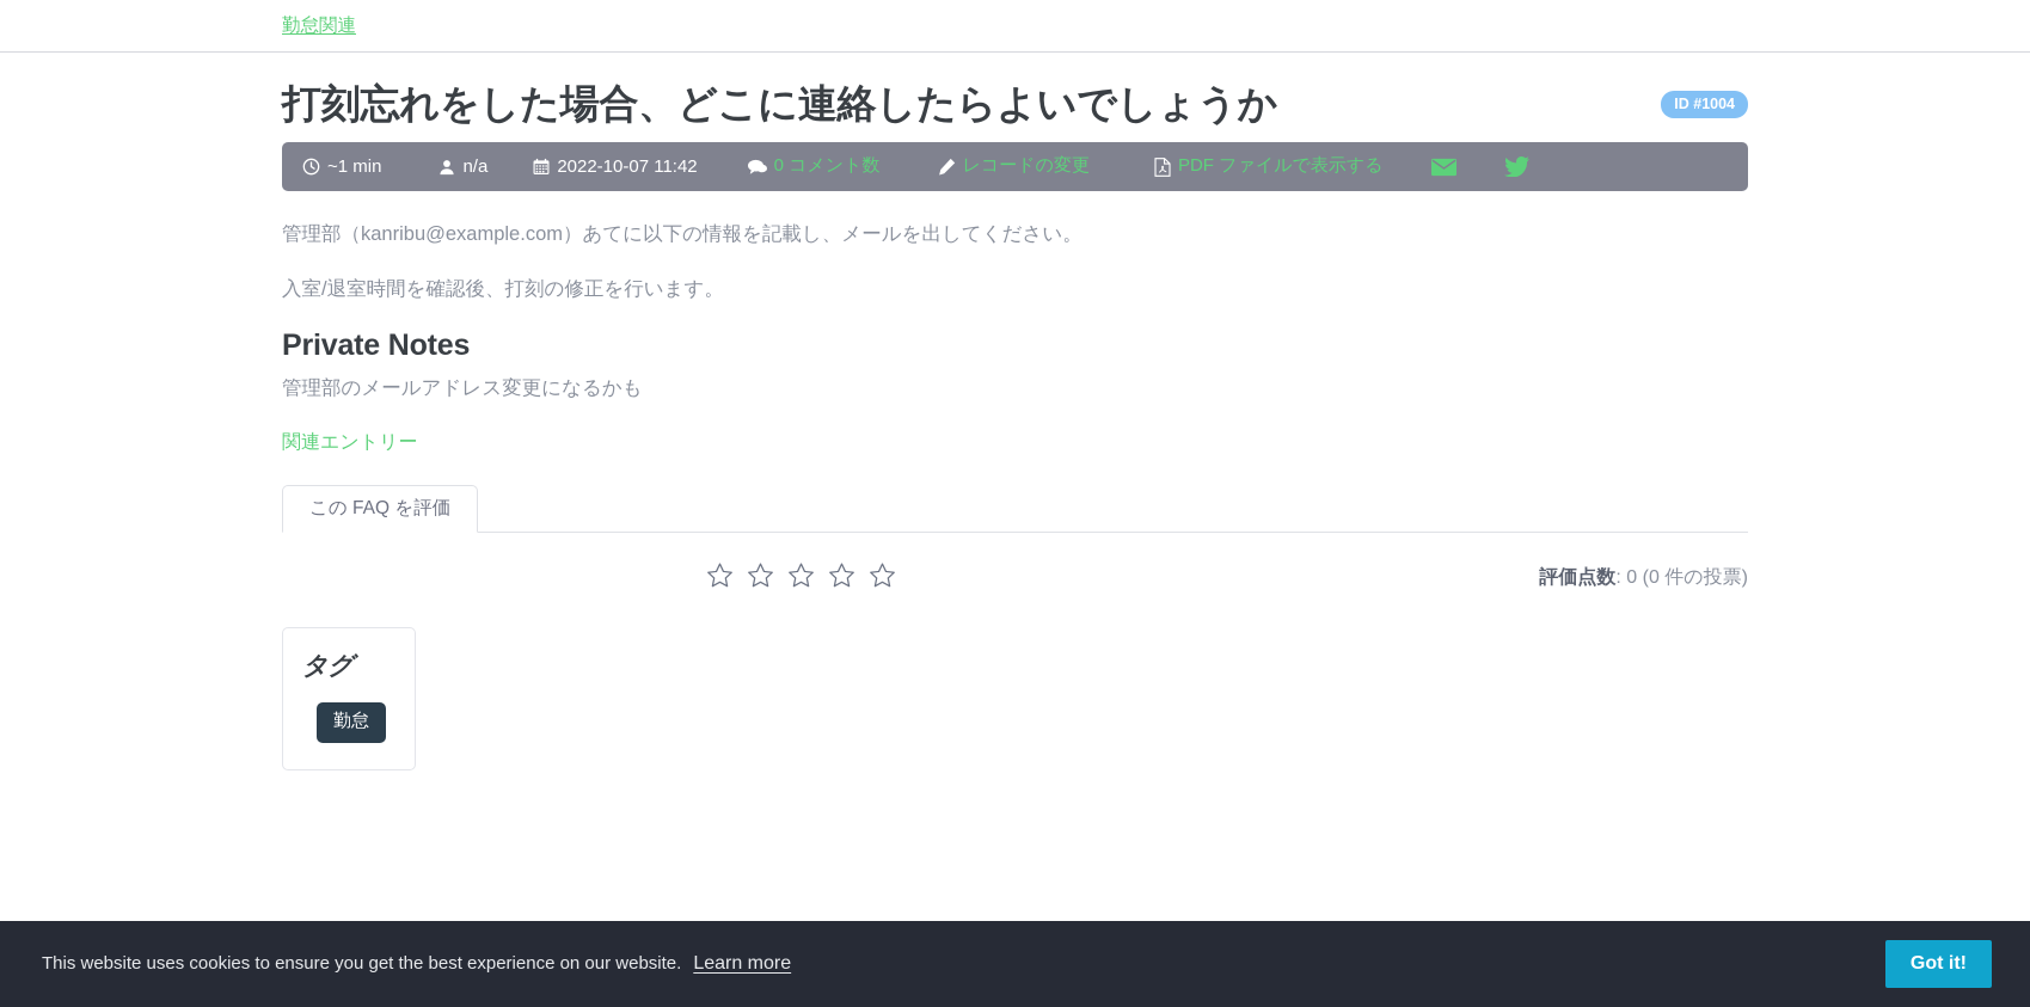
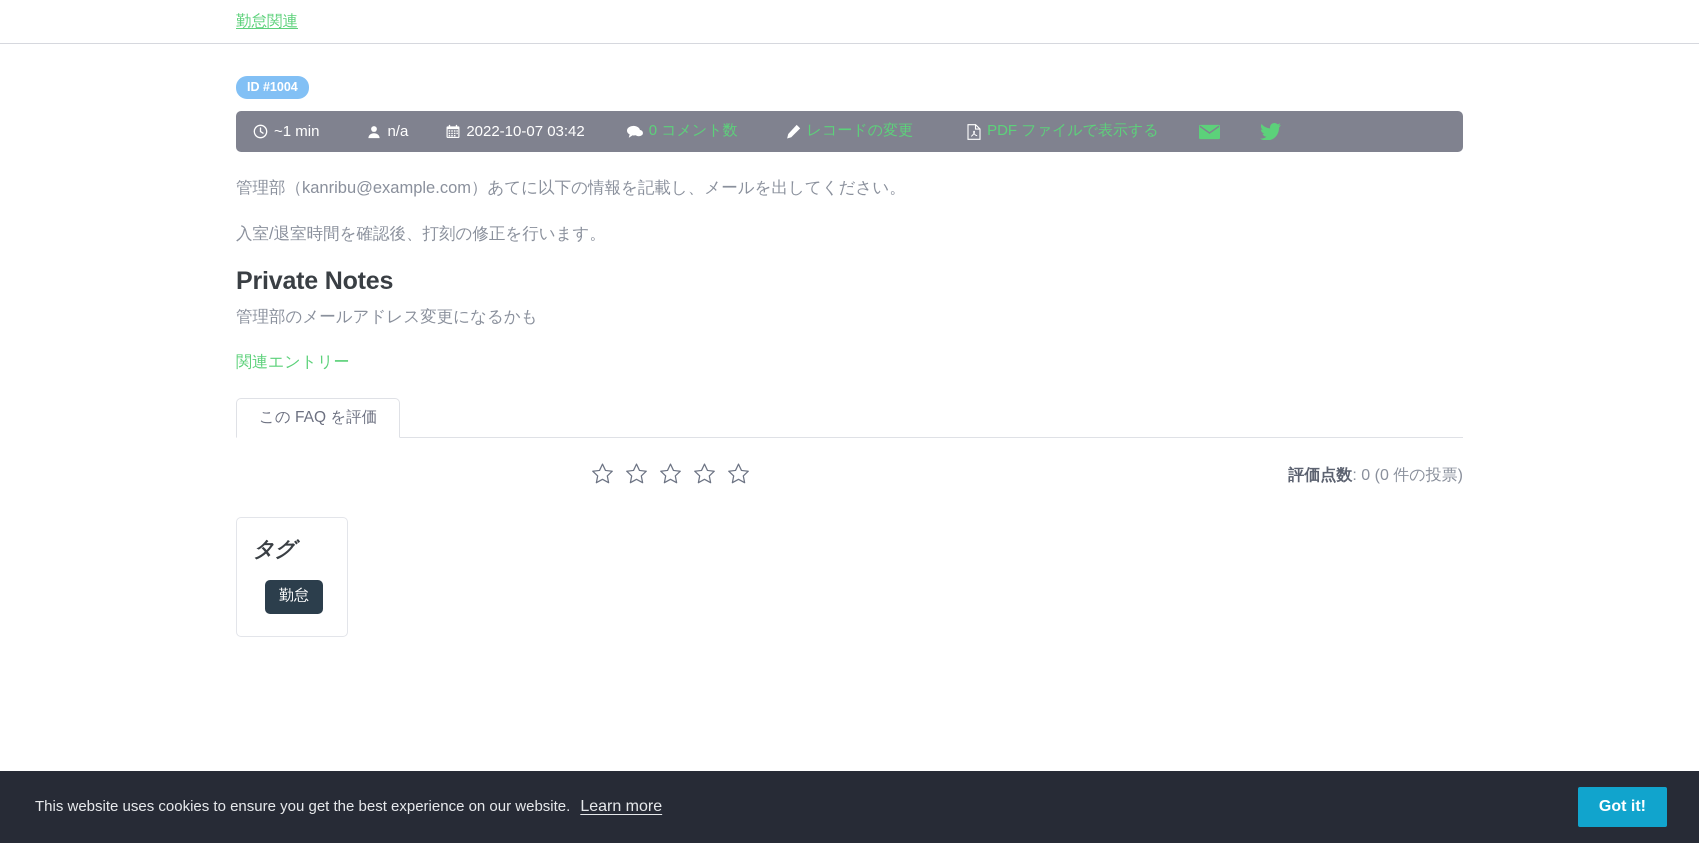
  勤怠関連
- 打刻忘れをした場合、どこに連絡したらよいでしょうか
  ID #1004
  ~1 min
  n/a
- 2022-10-07 11:42
+ 2022-10-07 03:42
  0 コメント数
  レコードの変更
  PDF ファイルで表示する
  管理部（kanribu@example.com）あてに以下の情報を記載し、メールを出してください。
  入室/退室時間を確認後、打刻の修正を行います。
  Private Notes
  管理部のメールアドレス変更になるかも
  関連エントリー
  この FAQ を評価
  評価点数: 0 (0 件の投票)
  タグ
  勤怠
  This website uses cookies to ensure you get the best experience on our website. Learn more
  Got it!
